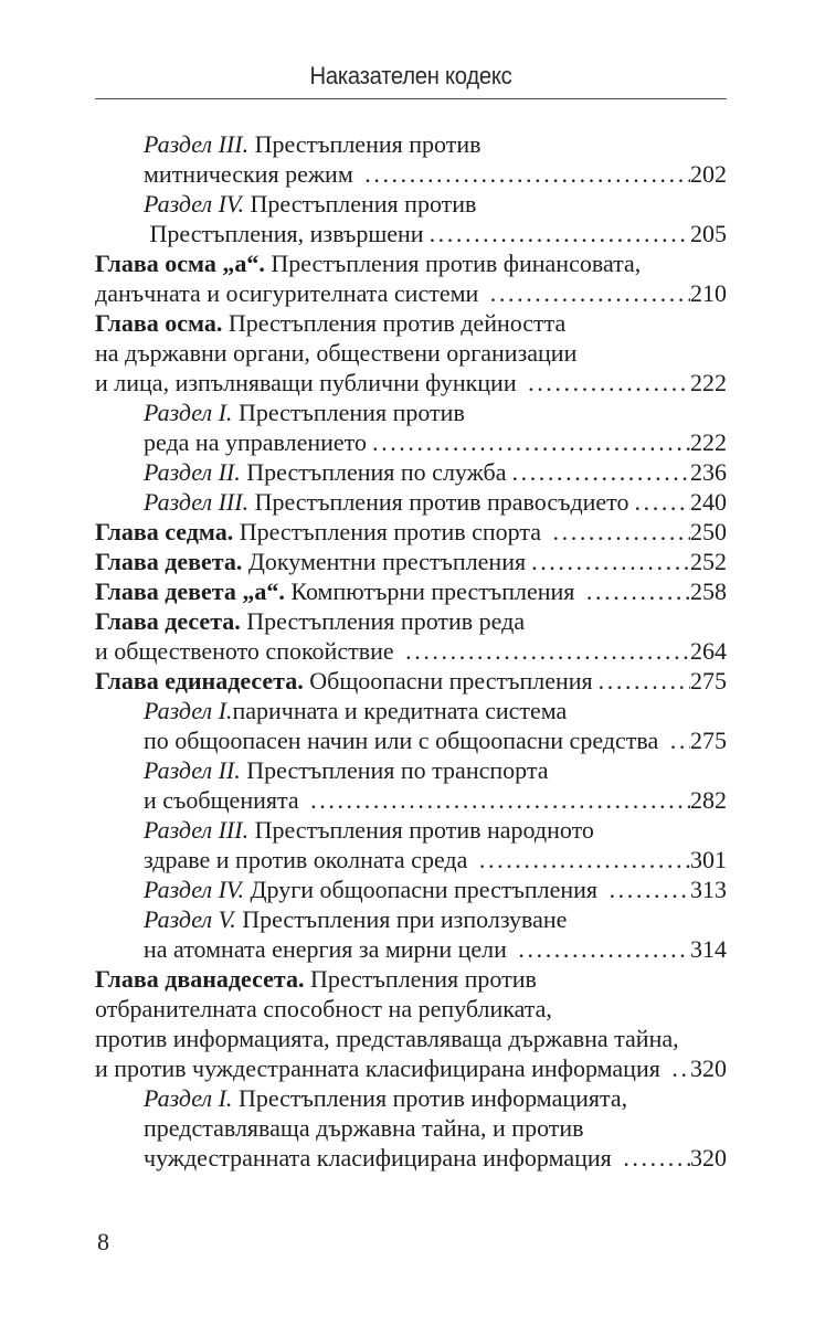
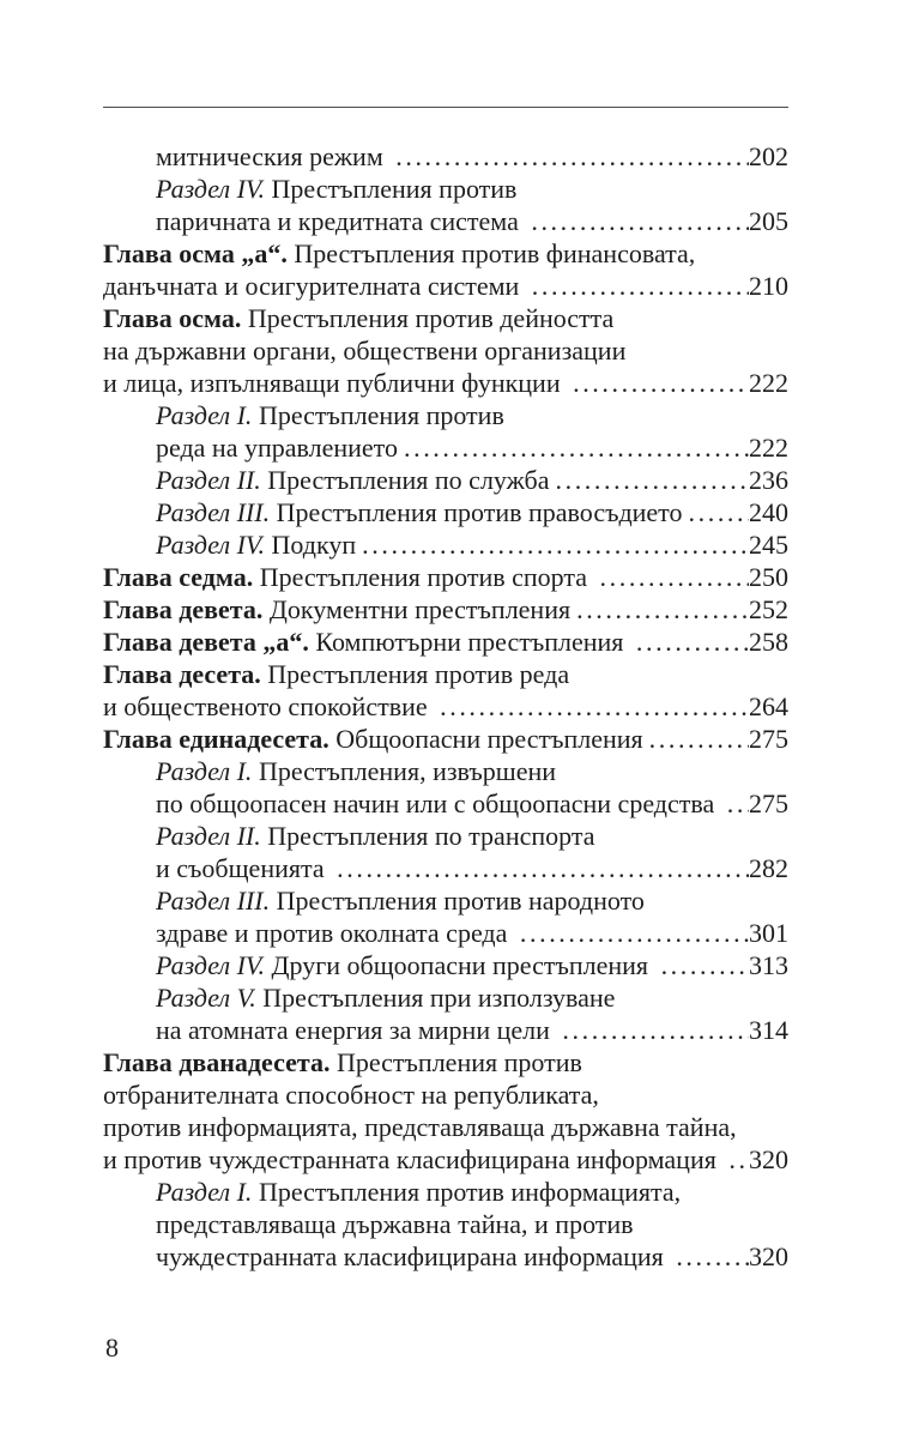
- Наказателен кодекс
- Раздел III. Престъпления против
  митническия режим
  202
  Раздел IV. Престъпления против
- Престъпления, извършени
+ паричната и кредитната система
  205
  Глава осма „а“. Престъпления против финансовата,
  данъчната и осигурителната системи
  210
  Глава осма. Престъпления против дейността
  на държавни органи, обществени организации
  и лица, изпълняващи публични функции
  222
  Раздел I. Престъпления против
  реда на управлението
  222
  Раздел II. Престъпления по служба
  236
  Раздел III. Престъпления против правосъдието
  240
+ Раздел IV. Подкуп
+ 245
  Глава седма. Престъпления против спорта
  250
  Глава девета. Документни престъпления
  252
  Глава девета „а“. Компютърни престъпления
  258
  Глава десета. Престъпления против реда
  и общественото спокойствие
  264
  Глава единадесета. Общоопасни престъпления
  275
- Раздел I.паричната и кредитната система
+ Раздел I. Престъпления, извършени
  по общоопасен начин или с общоопасни средства
  275
  Раздел II. Престъпления по транспорта
  и съобщенията
  282
  Раздел III. Престъпления против народното
  здраве и против околната среда
  301
  Раздел IV. Други общоопасни престъпления
  313
  Раздел V. Престъпления при използуване
  на атомната енергия за мирни цели
  314
  Глава дванадесета. Престъпления против
  отбранителната способност на републиката,
  против информацията, представляваща държавна тайна,
  и против чуждестранната класифицирана информация
  320
  Раздел I. Престъпления против информацията,
  представляваща държавна тайна, и против
  чуждестранната класифицирана информация
  320
  8
